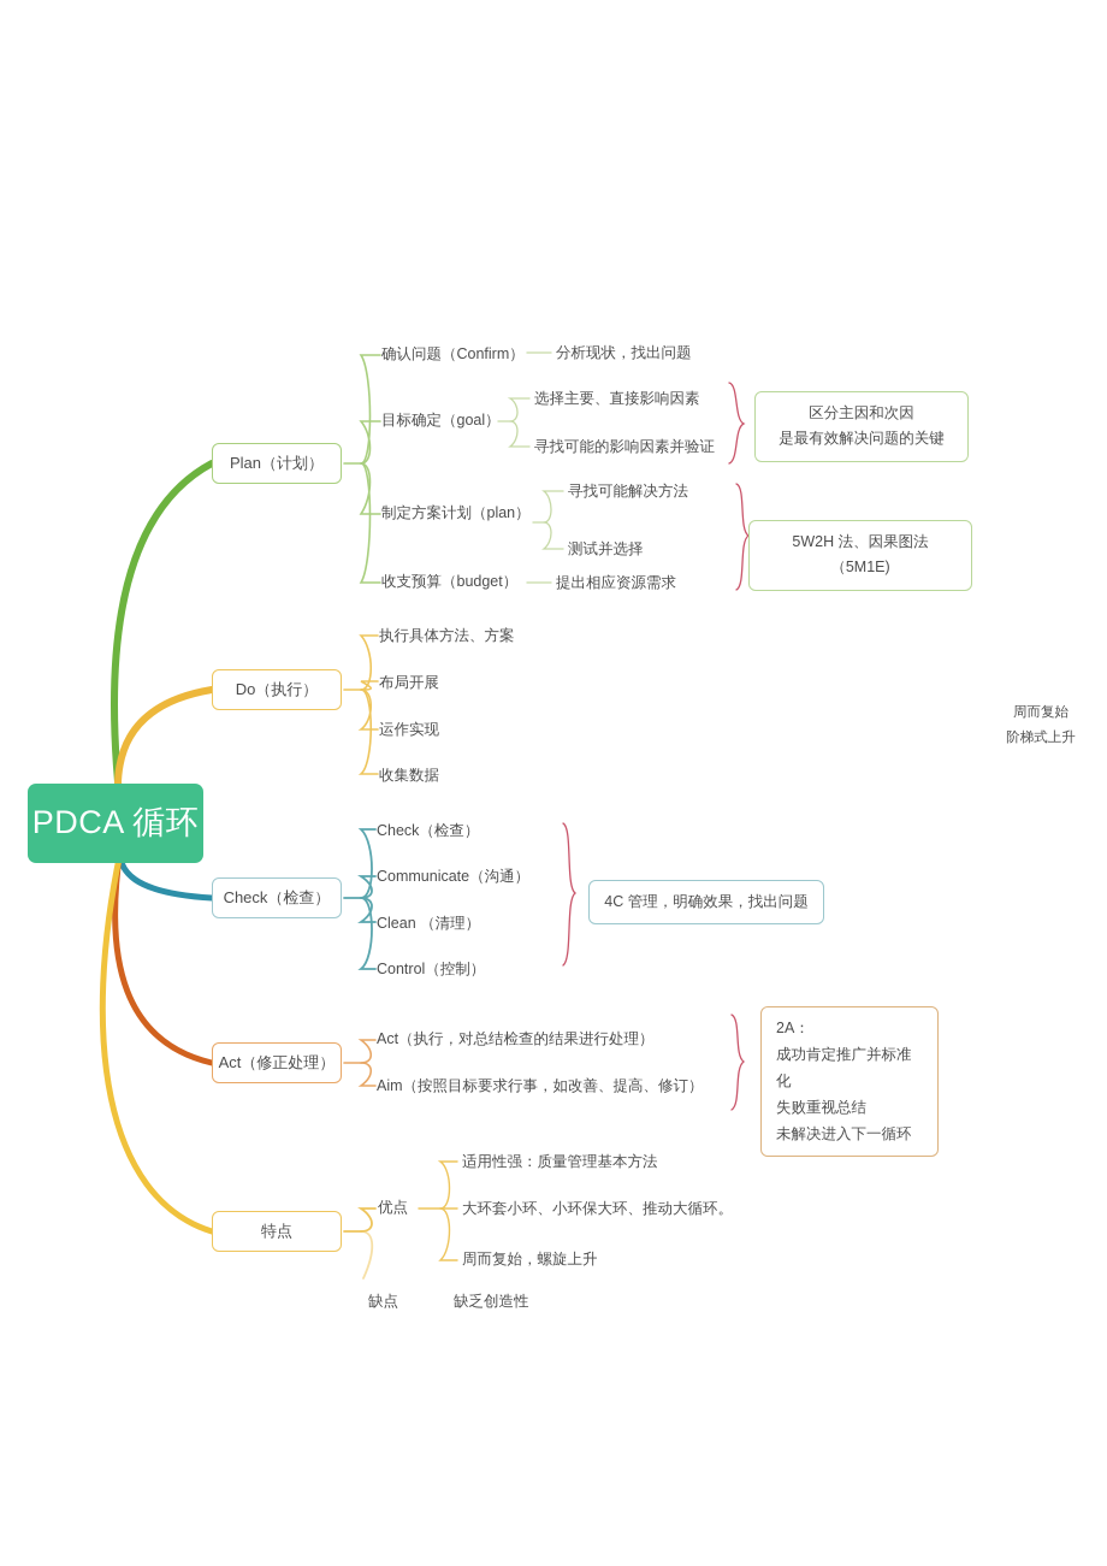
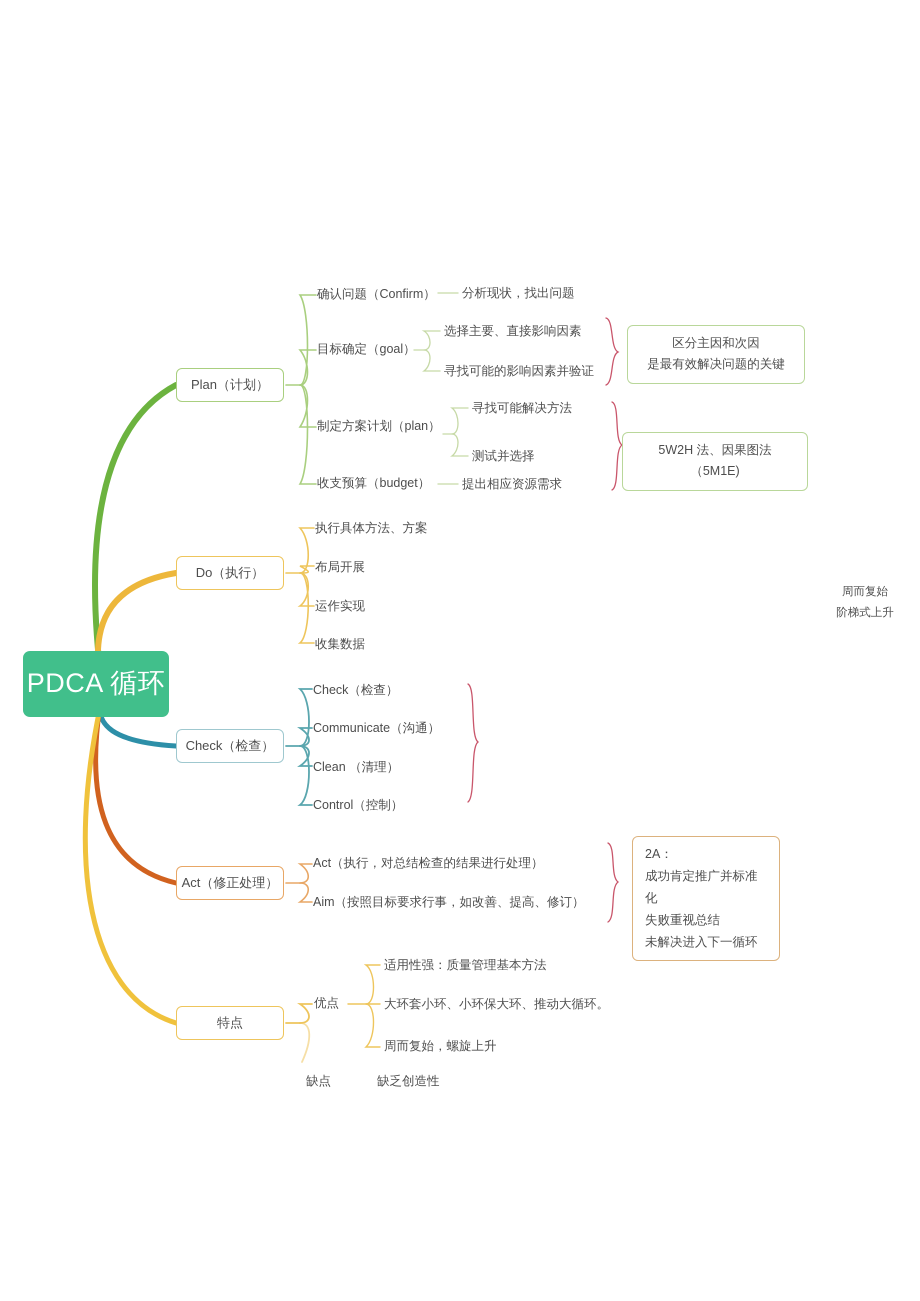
  PDCA 循环
  Plan（计划）
  Do（执行）
  Check（检查）
  Act（修正处理）
  特点
  确认问题（Confirm）
  目标确定（goal）
  制定方案计划（plan）
  收支预算（budget）
  分析现状，找出问题
  选择主要、直接影响因素
  寻找可能的影响因素并验证
  寻找可能解决方法
  测试并选择
  提出相应资源需求
  区分主因和次因
  是最有效解决问题的关键
  5W2H 法、因果图法（5M1E)
  执行具体方法、方案
  布局开展
  运作实现
  收集数据
  Check（检查）
  Communicate（沟通）
  Clean （清理）
  Control（控制）
- 4C 管理，明确效果，找出问题
  Act（执行，对总结检查的结果进行处理）
  Aim（按照目标要求行事，如改善、提高、修订）
  2A：
  成功肯定推广并标准化
  失败重视总结
  未解决进入下一循环
  优点
  适用性强：质量管理基本方法
  大环套小环、小环保大环、推动大循环。
  周而复始，螺旋上升
  缺点
  缺乏创造性
  周而复始
  阶梯式上升
